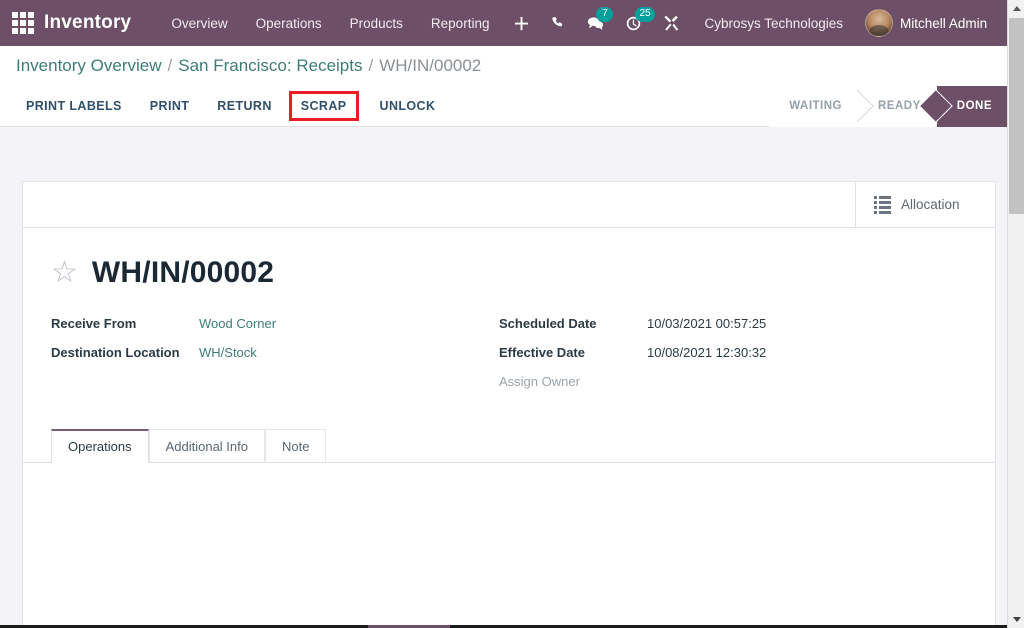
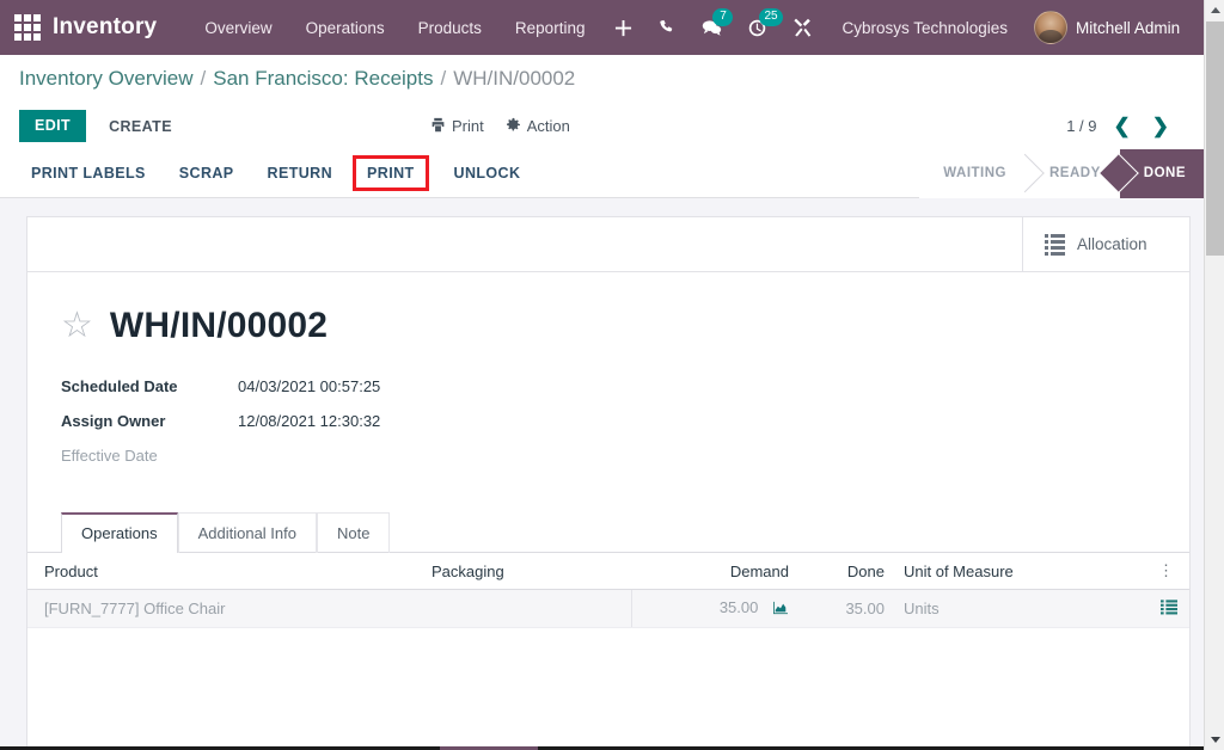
  Inventory
  Overview
  Operations
  Products
  Reporting
  7
  25
  Cybrosys Technologies
  Mitchell Admin
  Inventory Overview
  /
  San Francisco: Receipts
  /
  WH/IN/00002
+ EDIT
+ CREATE
+ Print
+ Action
+ 1 / 9
+ ❮
+ ❯
  PRINT LABELS
- PRINT
+ SCRAP
  RETURN
- SCRAP
+ PRINT
  UNLOCK
  WAITING
  READY
  DONE
  Allocation
  ☆
  WH/IN/00002
- Receive From
- Wood Corner
- Destination Location
- WH/Stock
  Scheduled Date
- 10/03/2021 00:57:25
+ 04/03/2021 00:57:25
- Effective Date
+ Assign Owner
- 10/08/2021 12:30:32
+ 12/08/2021 12:30:32
- Assign Owner
+ Effective Date
  Operations
  Additional Info
  Note
+ Product	Packaging	Demand	Done	Unit of Measure	⋮
+ [FURN_7777] Office Chair		35.00	35.00	Units
